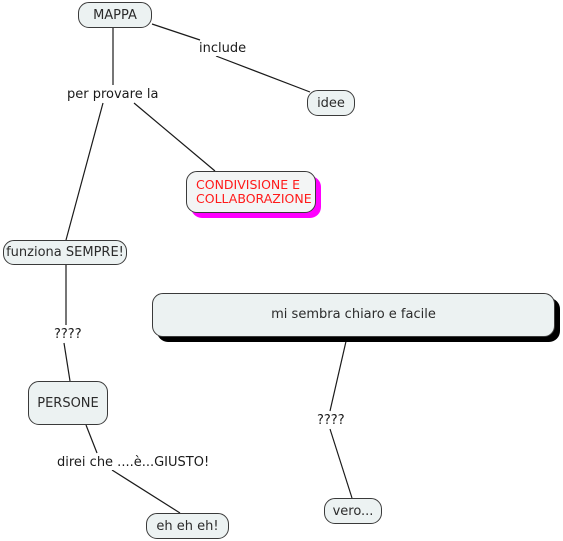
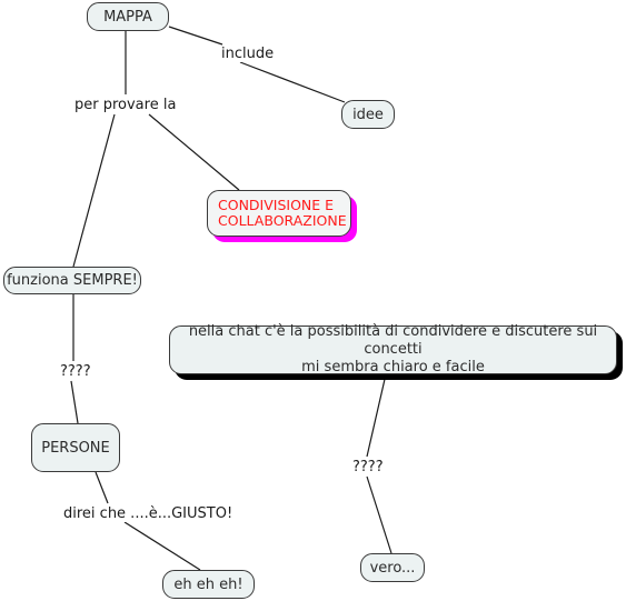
  MAPPA
  idee
  CONDIVISIONE E COLLABORAZIONE
  funziona SEMPRE!
+ nella chat c'è la possibilità di condividere e discutere sui concetti
  mi sembra chiaro e facile
  PERSONE
  eh eh eh!
  vero...
  include
  per provare la
  ????
  ????
  direi che ....è...GIUSTO!
